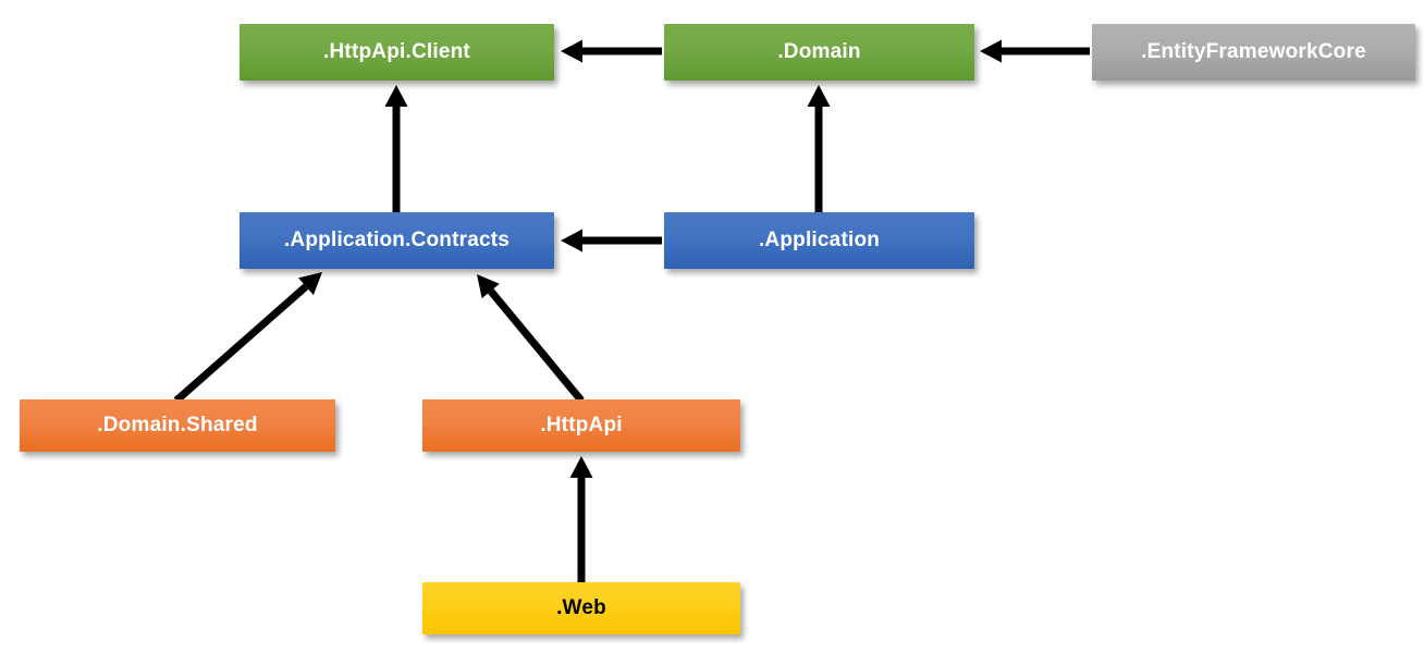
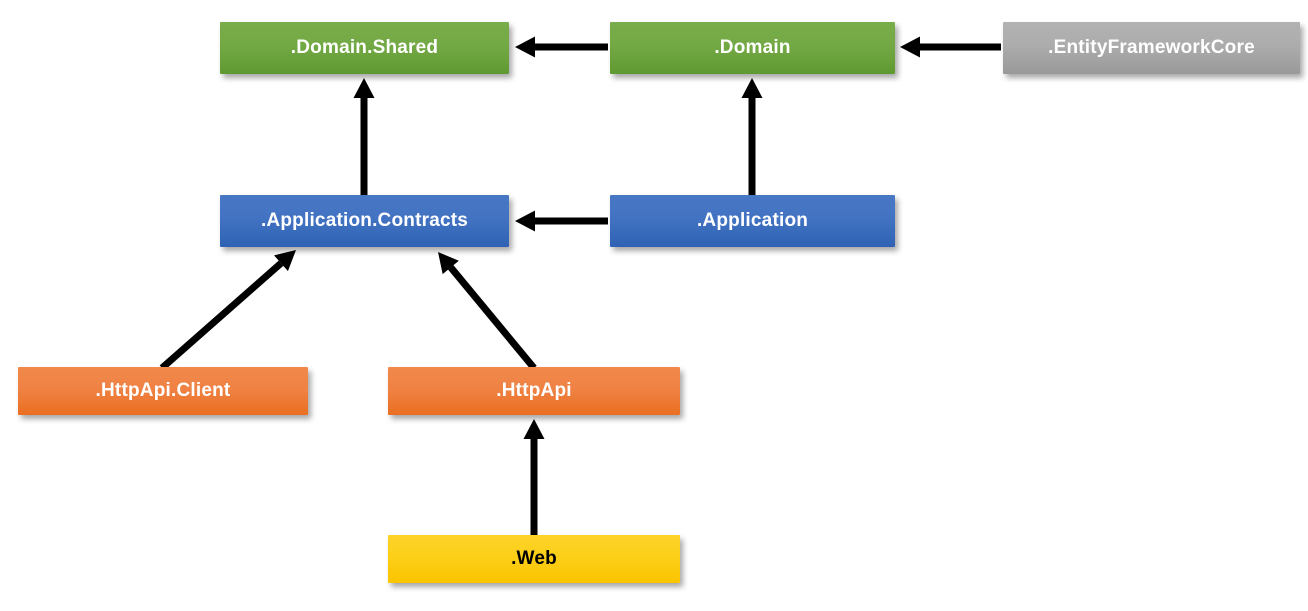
- .HttpApi.Client
+ .Domain.Shared
  .Domain
  .EntityFrameworkCore
  .Application.Contracts
  .Application
- .Domain.Shared
+ .HttpApi.Client
  .HttpApi
  .Web
